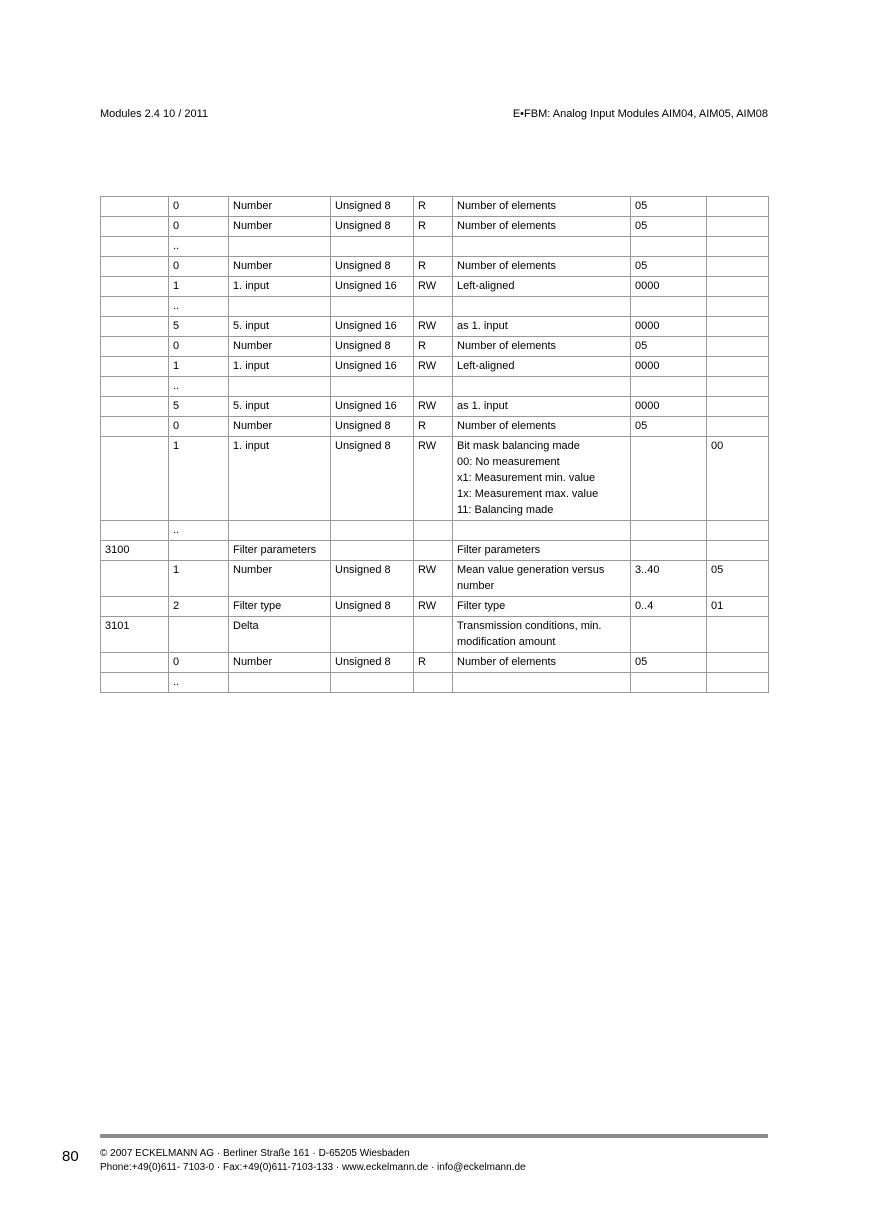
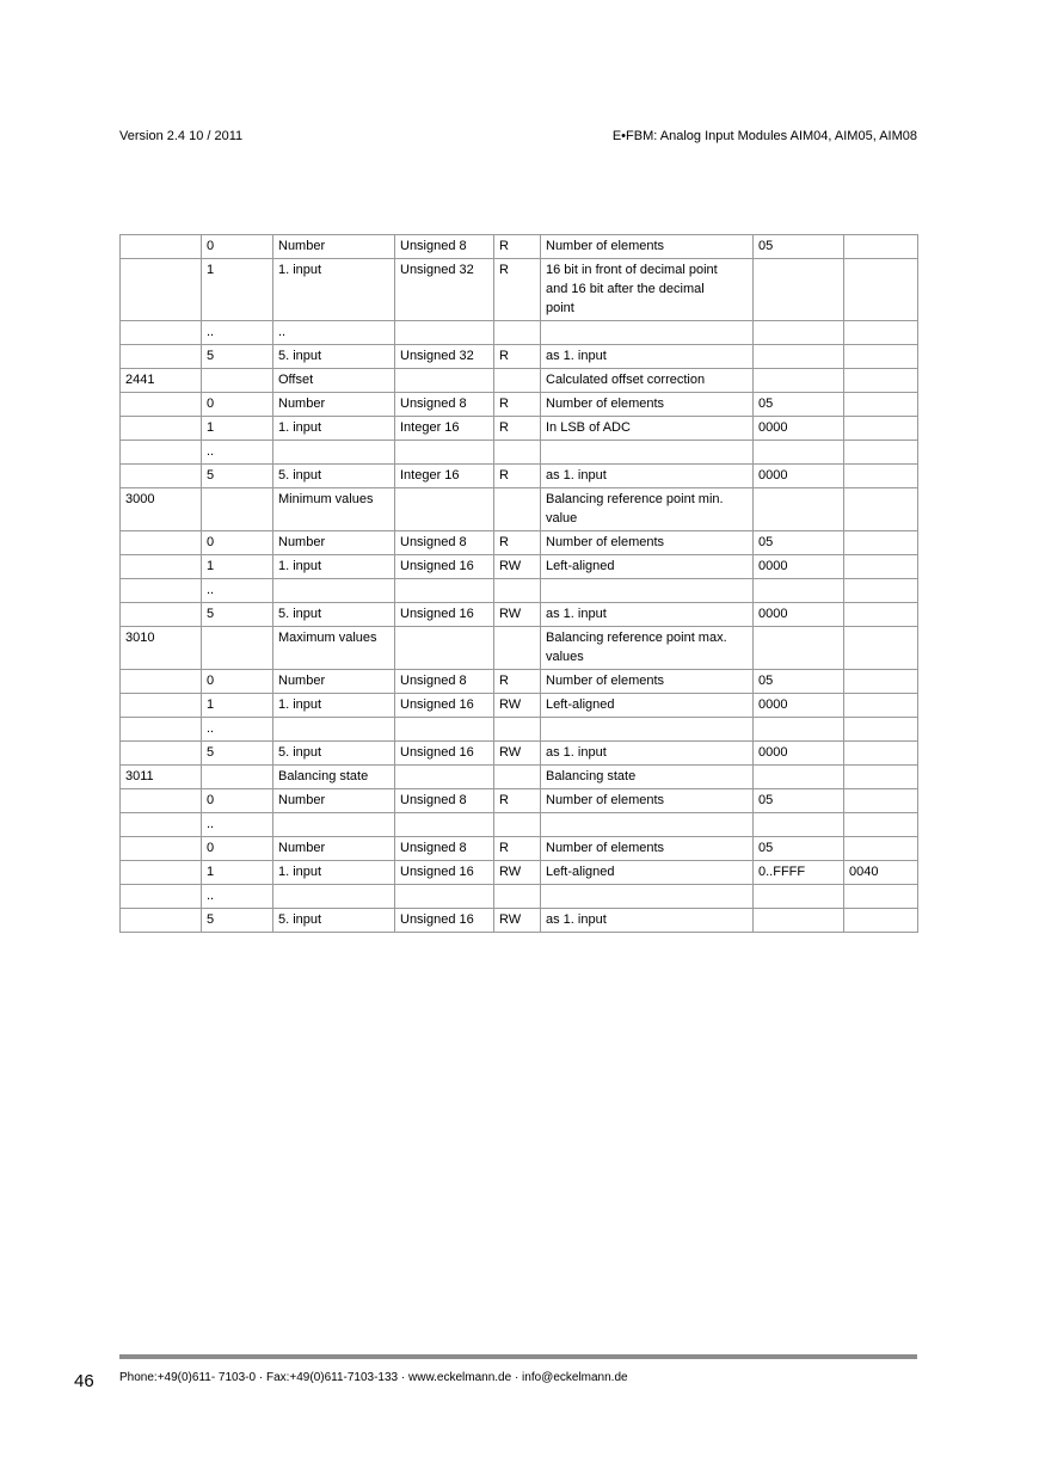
- Modules 2.4 10 / 2011
+ Version 2.4 10 / 2011
  E•FBM: Analog Input Modules AIM04, AIM05, AIM08
  	0	Number	Unsigned 8	R	Number of elements	05
+ 	1	1. input	Unsigned 32	R	16 bit in front of decimal point and 16 bit after the decimal point
+ 	..	..
+ 	5	5. input	Unsigned 32	R	as 1. input
+ 2441		Offset			Calculated offset correction
  	0	Number	Unsigned 8	R	Number of elements	05
+ 	1	1. input	Integer 16	R	In LSB of ADC	0000
  	..
+ 	5	5. input	Integer 16	R	as 1. input	0000
+ 3000		Minimum values			Balancing reference point min. value
  	0	Number	Unsigned 8	R	Number of elements	05
  	1	1. input	Unsigned 16	RW	Left-aligned	0000
  	..
  	5	5. input	Unsigned 16	RW	as 1. input	0000
+ 3010		Maximum values			Balancing reference point max. values
  	0	Number	Unsigned 8	R	Number of elements	05
  	1	1. input	Unsigned 16	RW	Left-aligned	0000
  	..
  	5	5. input	Unsigned 16	RW	as 1. input	0000
+ 3011		Balancing state			Balancing state
  	0	Number	Unsigned 8	R	Number of elements	05
- 	1	1. input	Unsigned 8	RW	Bit mask balancing made 00: No measurement x1: Measurement min. value 1x: Measurement max. value 11: Balancing made		00
  	..
- 3100		Filter parameters			Filter parameters
- 	1	Number	Unsigned 8	RW	Mean value generation versus number	3..40	05
- 	2	Filter type	Unsigned 8	RW	Filter type	0..4	01
- 3101		Delta			Transmission conditions, min. modification amount
  	0	Number	Unsigned 8	R	Number of elements	05
+ 	1	1. input	Unsigned 16	RW	Left-aligned	0..FFFF	0040
  	..
+ 	5	5. input	Unsigned 16	RW	as 1. input
- 80
+ 46
- © 2007 ECKELMANN AG · Berliner Straße 161 · D-65205 Wiesbaden
  Phone:+49(0)611- 7103-0 · Fax:+49(0)611-7103-133 · www.eckelmann.de · info@eckelmann.de
